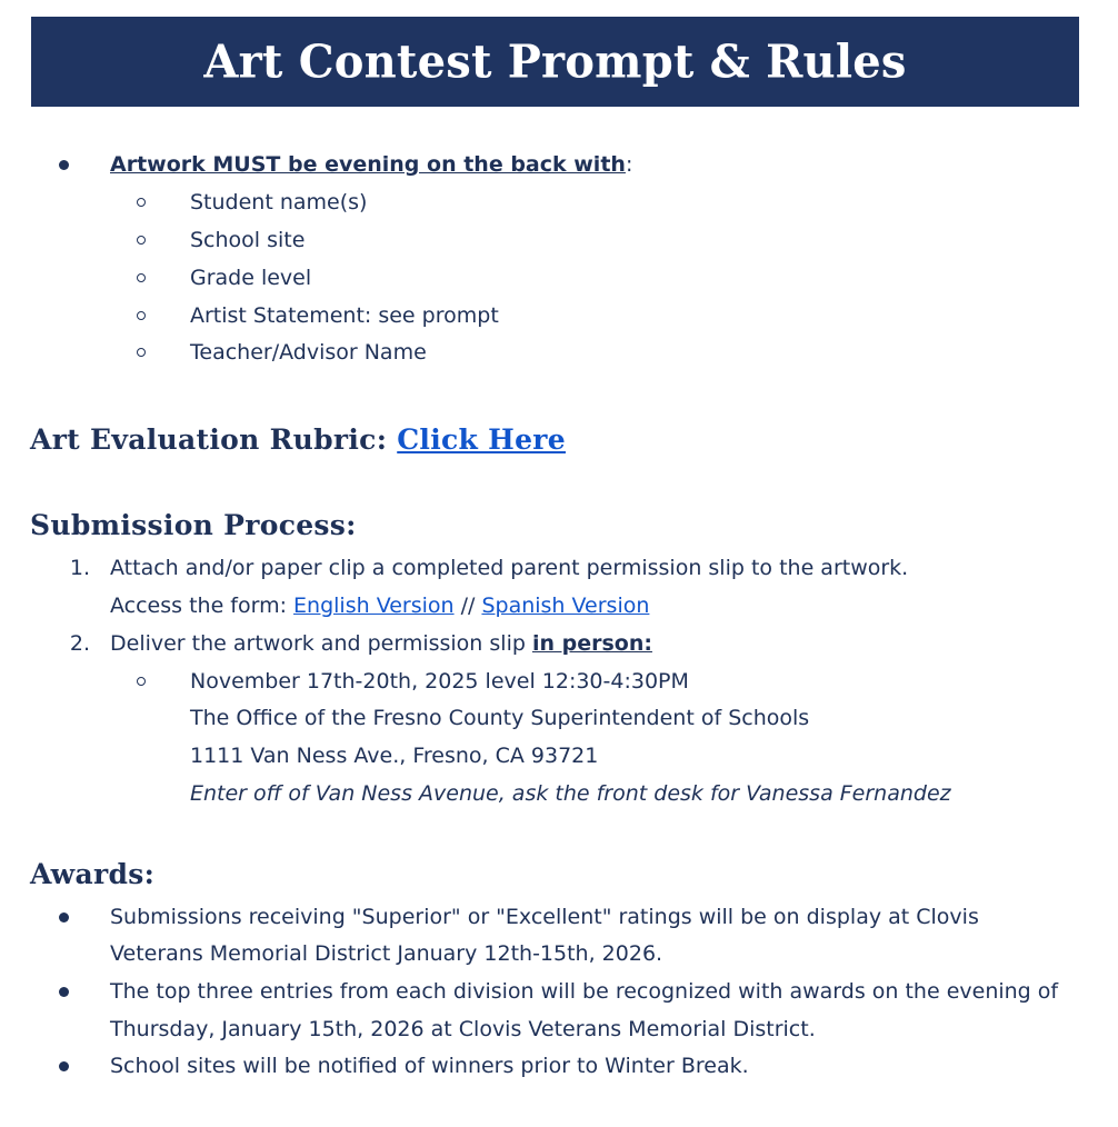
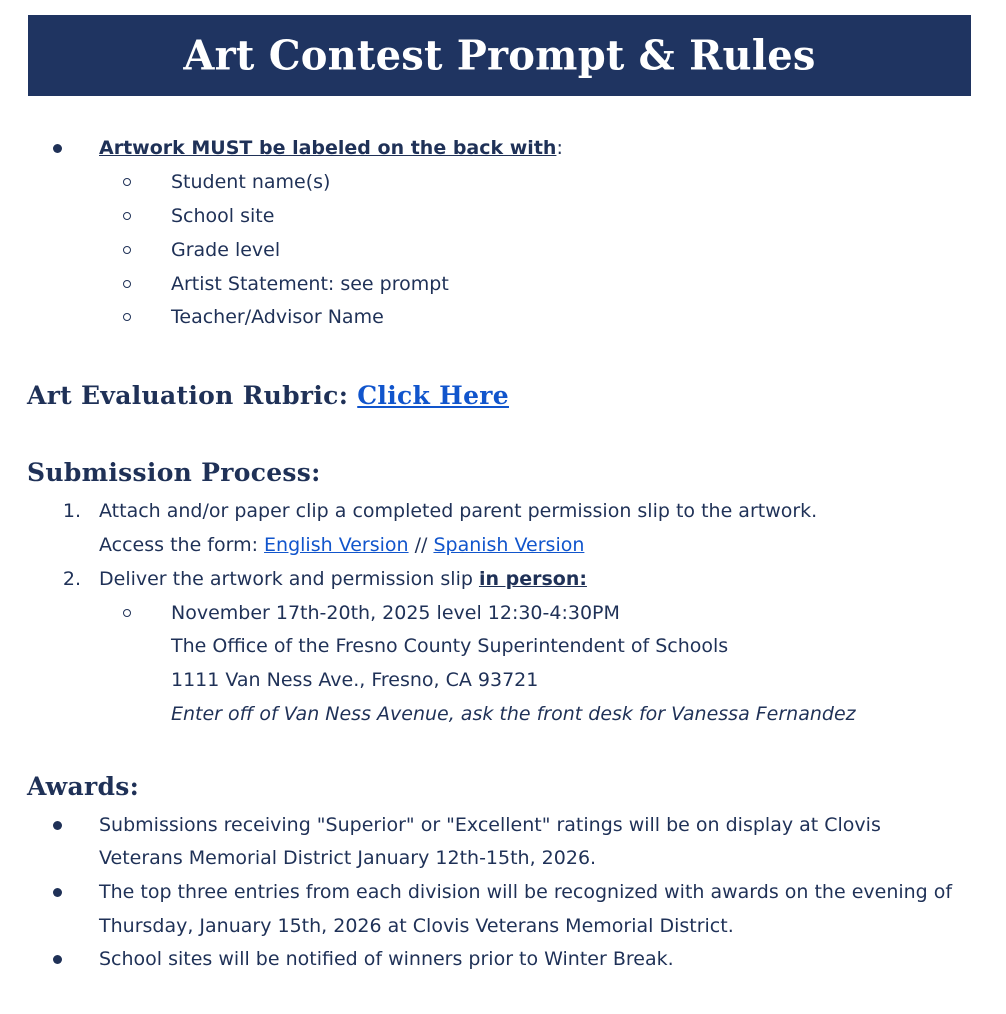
  Art Contest Prompt & Rules
- Artwork MUST be evening on the back with:
+ Artwork MUST be labeled on the back with:
  Student name(s)
  School site
  Grade level
  Artist Statement: see prompt
  Teacher/Advisor Name
  Art Evaluation Rubric: Click Here
  Submission Process:
  1.
  Attach and/or paper clip a completed parent permission slip to the artwork.
  Access the form: English Version // Spanish Version
  2.
  Deliver the artwork and permission slip in person:
  November 17th-20th, 2025 level 12:30-4:30PM
  The Office of the Fresno County Superintendent of Schools
  1111 Van Ness Ave., Fresno, CA 93721
  Enter off of Van Ness Avenue, ask the front desk for Vanessa Fernandez
  Awards:
  Submissions receiving "Superior" or "Excellent" ratings will be on display at Clovis
  Veterans Memorial District January 12th-15th, 2026.
  The top three entries from each division will be recognized with awards on the evening of
  Thursday, January 15th, 2026 at Clovis Veterans Memorial District.
  School sites will be notified of winners prior to Winter Break.
